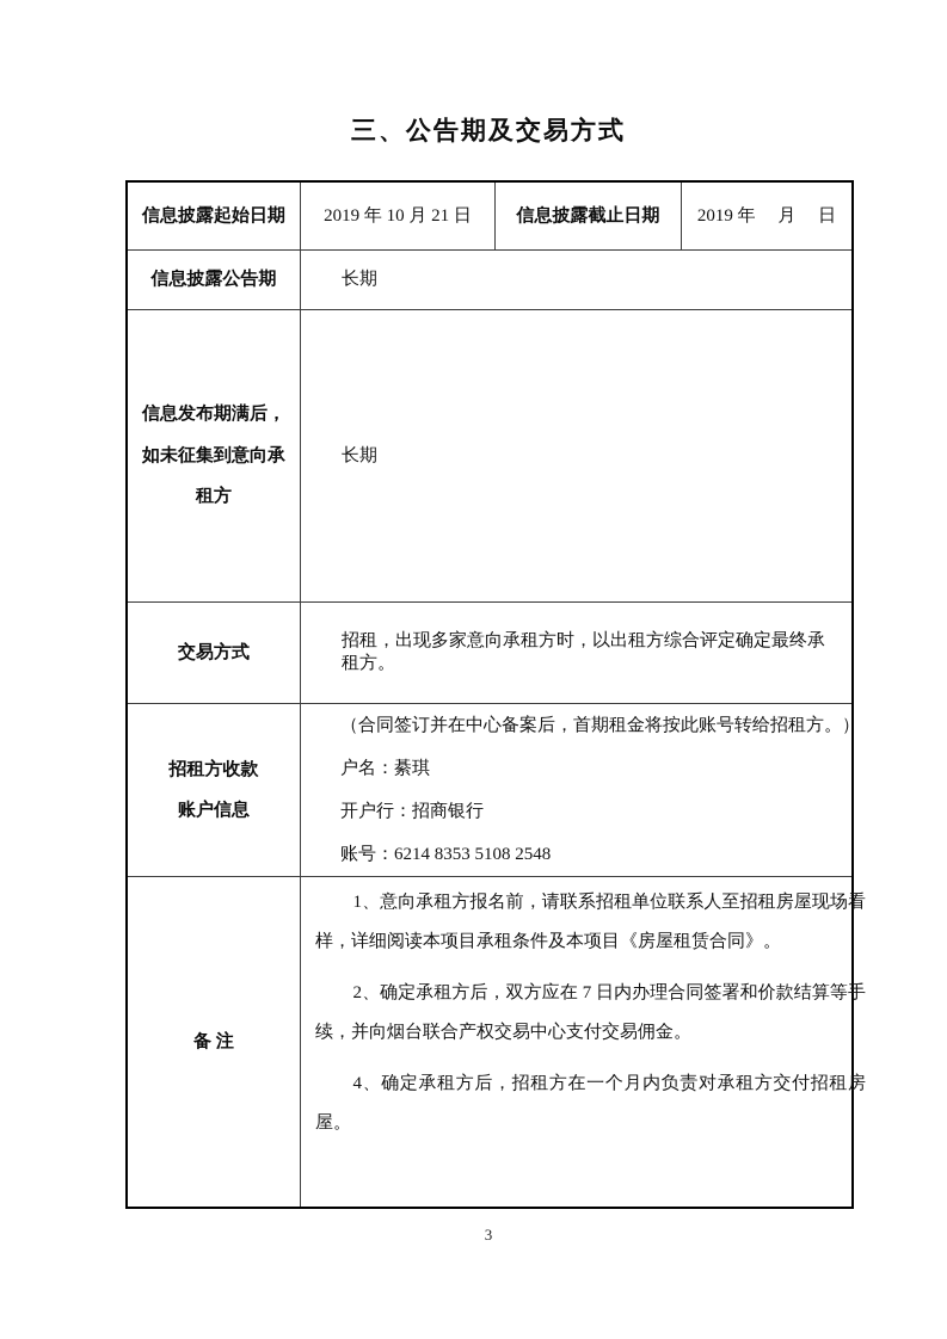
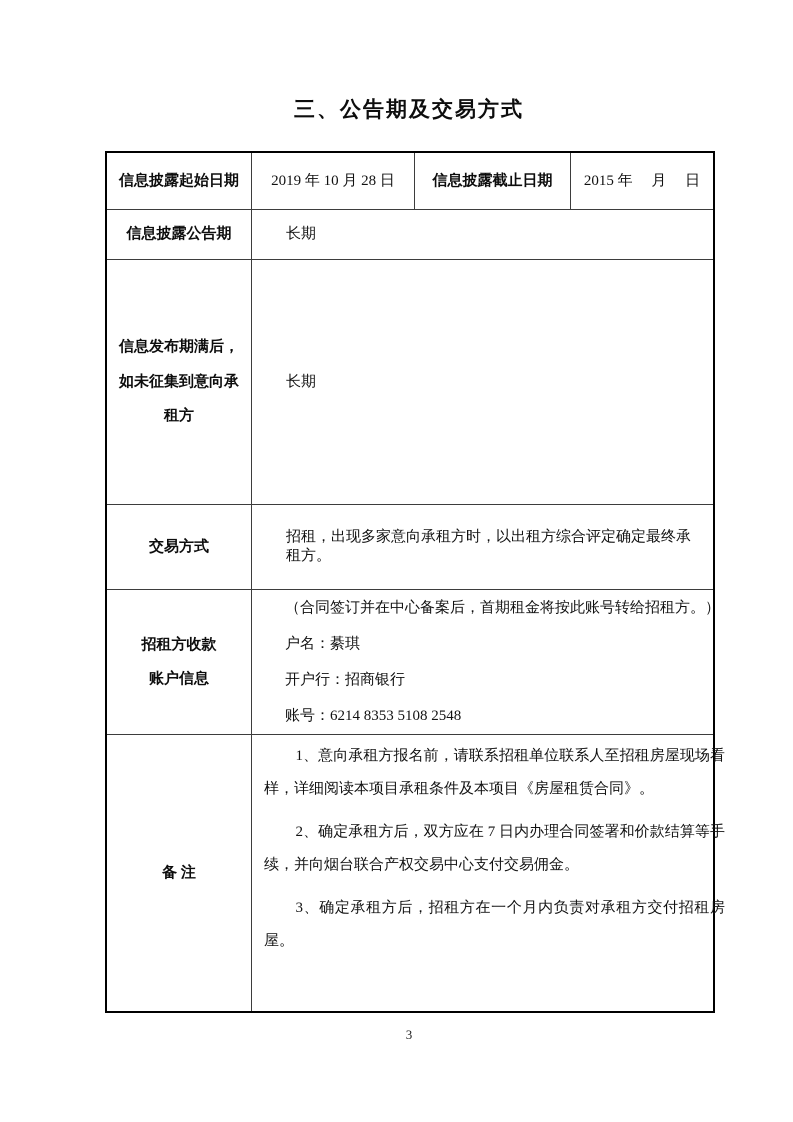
  三、公告期及交易方式
  信息披露起始日期
- 2019 年 10 月 21 日
+ 2019 年 10 月 28 日
  信息披露截止日期
- 2019 年 月 日
+ 2015 年 月 日
  信息披露公告期
  长期
  信息发布期满后，
  如未征集到意向承
  租方
  长期
  交易方式
  招租，出现多家意向承租方时，以出租方综合评定确定最终承租方。
  招租方收款
  账户信息
  （合同签订并在中心备案后，首期租金将按此账号转给招租方。）
  户名：綦琪
  开户行：招商银行
  账号：6214 8353 5108 2548
  备 注
  1、意向承租方报名前，请联系招租单位联系人至招租房屋现场看样，详细阅读本项目承租条件及本项目《房屋租赁合同》。
  2、确定承租方后，双方应在 7 日内办理合同签署和价款结算等手续，并向烟台联合产权交易中心支付交易佣金。
- 4、确定承租方后，招租方在一个月内负责对承租方交付招租房屋。
+ 3、确定承租方后，招租方在一个月内负责对承租方交付招租房屋。
  3
